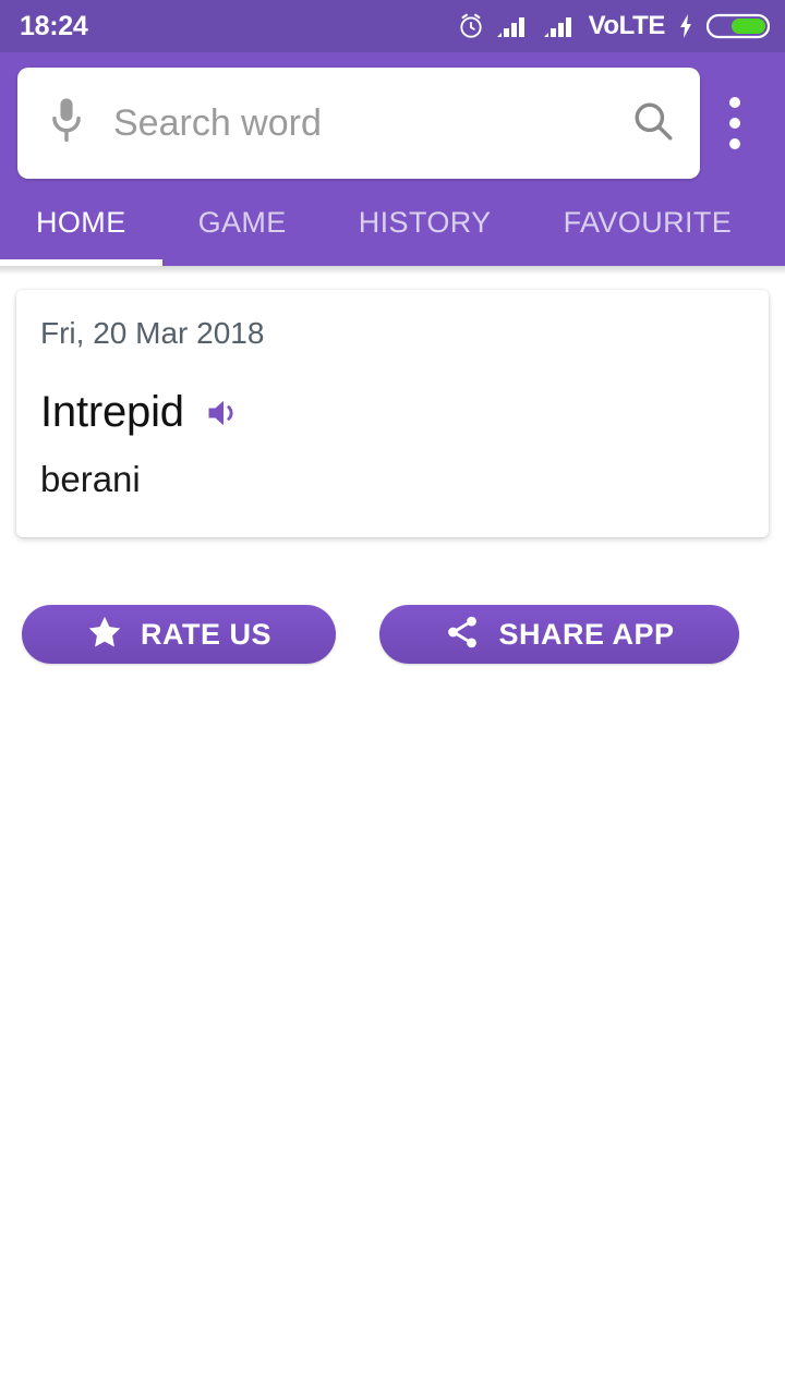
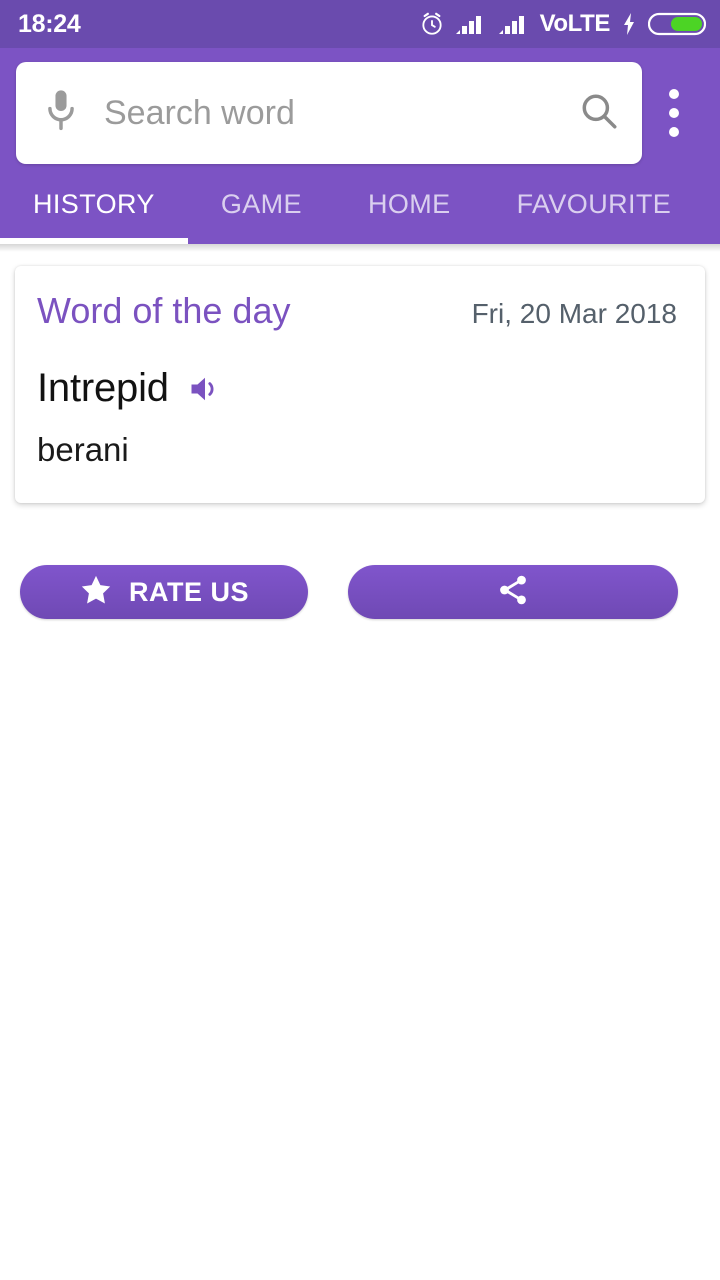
  18:24
  VoLTE
  Search word
- HOME
+ HISTORY
  GAME
- HISTORY
+ HOME
  FAVOURITE
+ Word of the day
  Fri, 20 Mar 2018
  Intrepid
  berani
  RATE US
- SHARE APP
